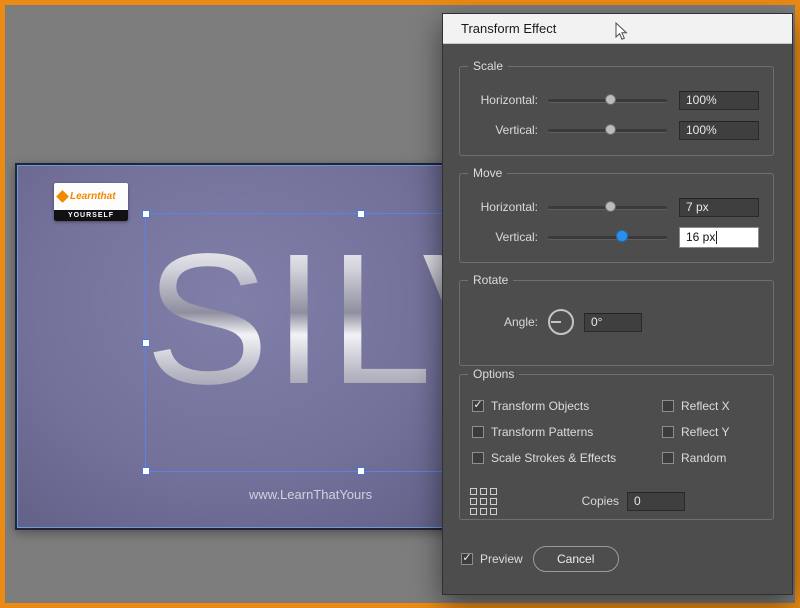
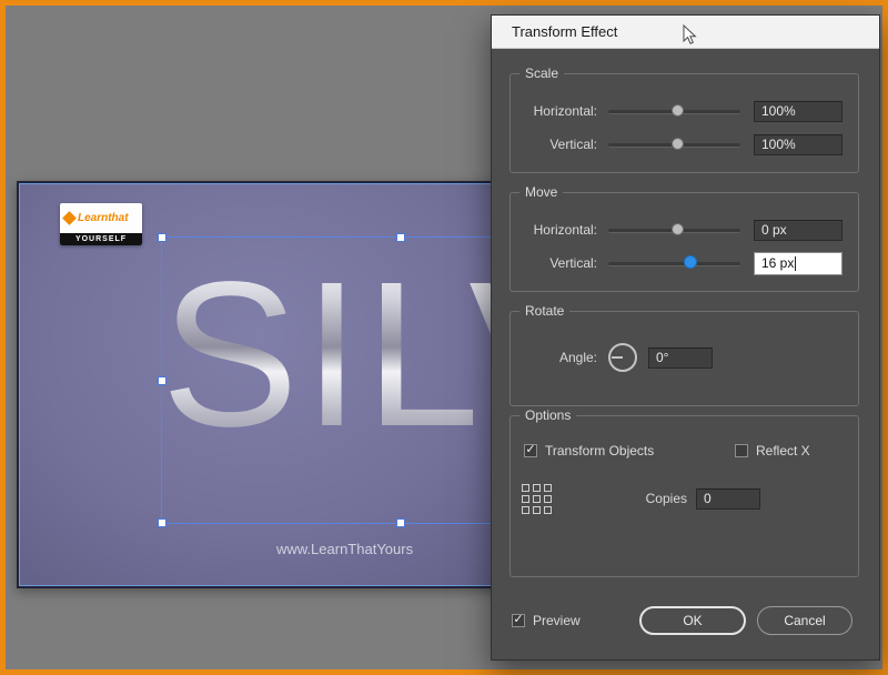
  Learnthat
  SIL
  www.LearnThatYours
  Transform Effect
  Scale
  Horizontal:
  100%
  Vertical:
  100%
  Move
  Horizontal:
- 7 px
+ 0 px
  Vertical:
  16 px
  Rotate
  Angle:
  0°
  Options
  ✓
  Transform Objects
  Reflect X
- Transform Patterns
- Reflect Y
- Scale Strokes & Effects
- Random
  Copies
  0
  ✓
  Preview
+ OK
  Cancel
